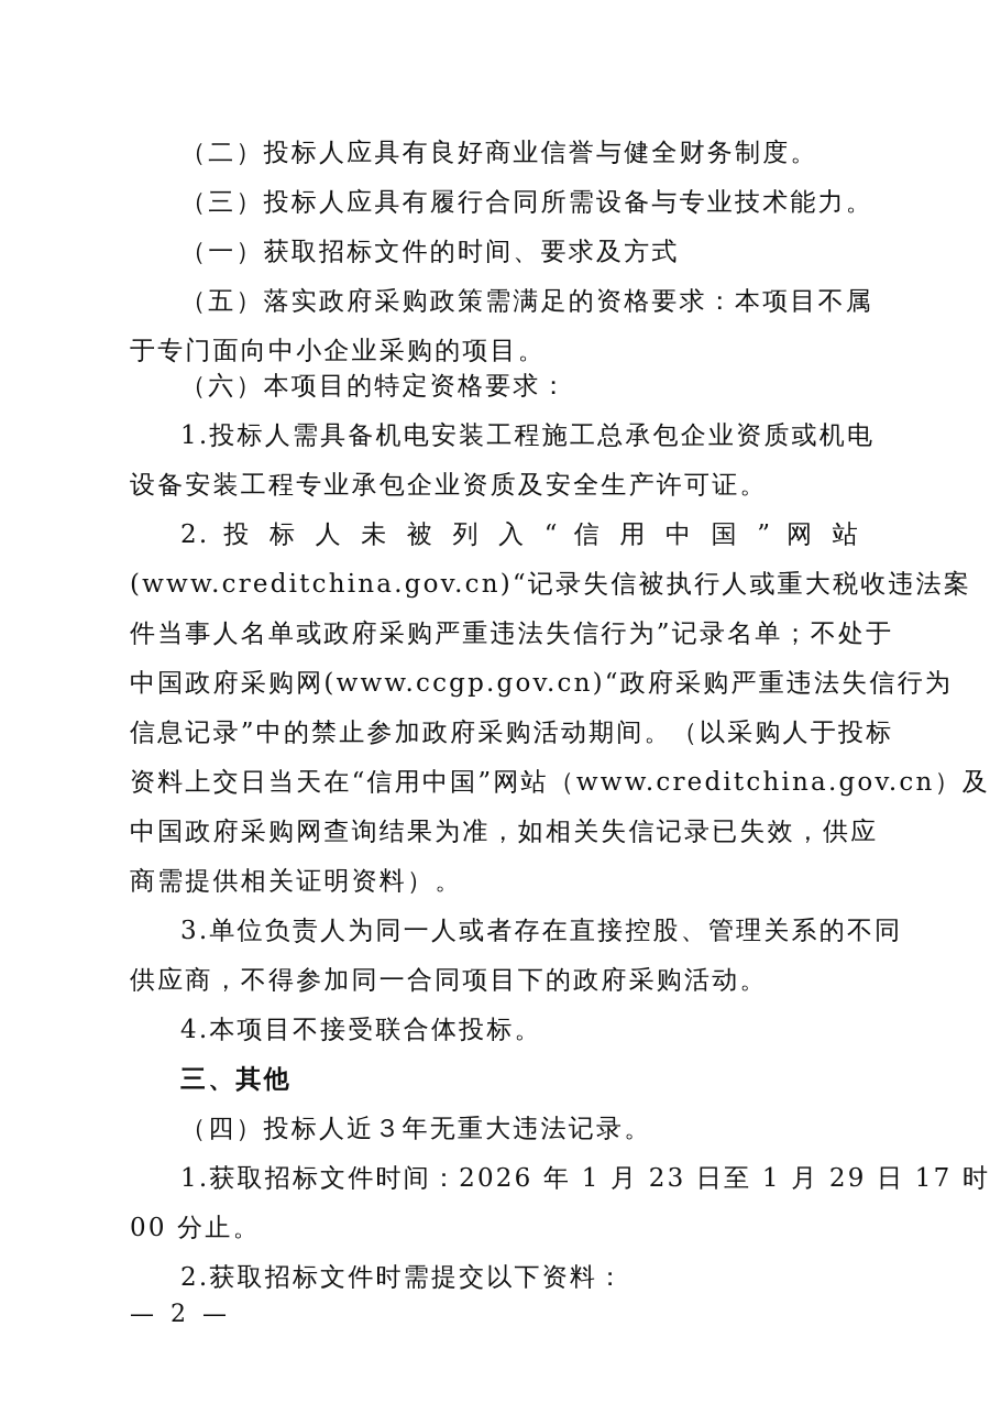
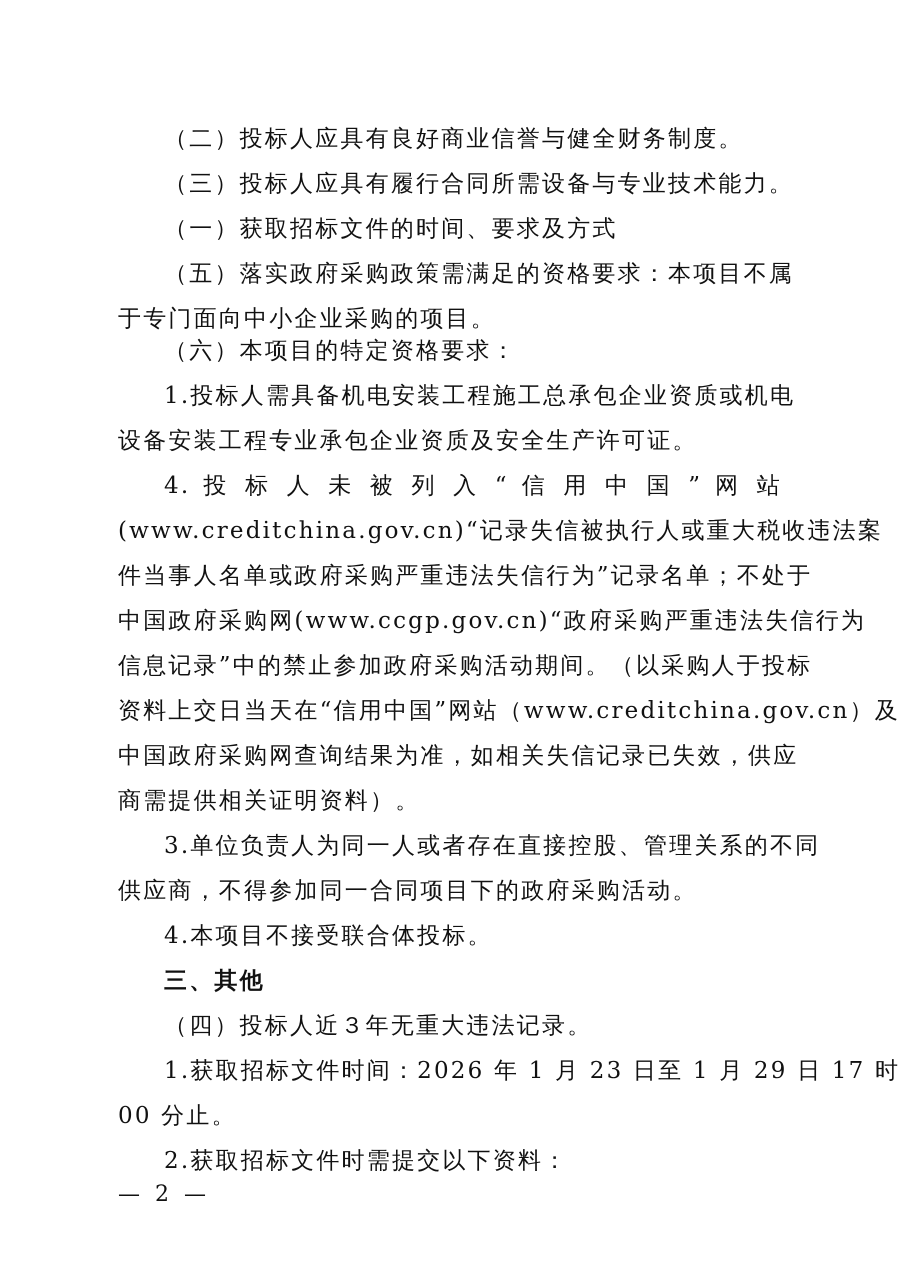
  （二）投标人应具有良好商业信誉与健全财务制度。
  （三）投标人应具有履行合同所需设备与专业技术能力。
  （一）获取招标文件的时间、要求及方式
  （五）落实政府采购政策需满足的资格要求：本项目不属
  于专门面向中小企业采购的项目。
  （六）本项目的特定资格要求：
  1.投标人需具备机电安装工程施工总承包企业资质或机电
  设备安装工程专业承包企业资质及安全生产许可证。
- 2. 投 标 人 未 被 列 入 “ 信 用 中 国 ” 网 站
+ 4. 投 标 人 未 被 列 入 “ 信 用 中 国 ” 网 站
  (www.creditchina.gov.cn)“记录失信被执行人或重大税收违法案
  件当事人名单或政府采购严重违法失信行为”记录名单；不处于
  中国政府采购网(www.ccgp.gov.cn)“政府采购严重违法失信行为
  信息记录”中的禁止参加政府采购活动期间。（以采购人于投标
  资料上交日当天在“信用中国”网站（www.creditchina.gov.cn）及
  中国政府采购网查询结果为准，如相关失信记录已失效，供应
  商需提供相关证明资料）。
  3.单位负责人为同一人或者存在直接控股、管理关系的不同
  供应商，不得参加同一合同项目下的政府采购活动。
  4.本项目不接受联合体投标。
  三、其他
  （四）投标人近３年无重大违法记录。
  1.获取招标文件时间：2026 年 1 月 23 日至 1 月 29 日 17 时
  00 分止。
  2.获取招标文件时需提交以下资料：
  — 2 —
